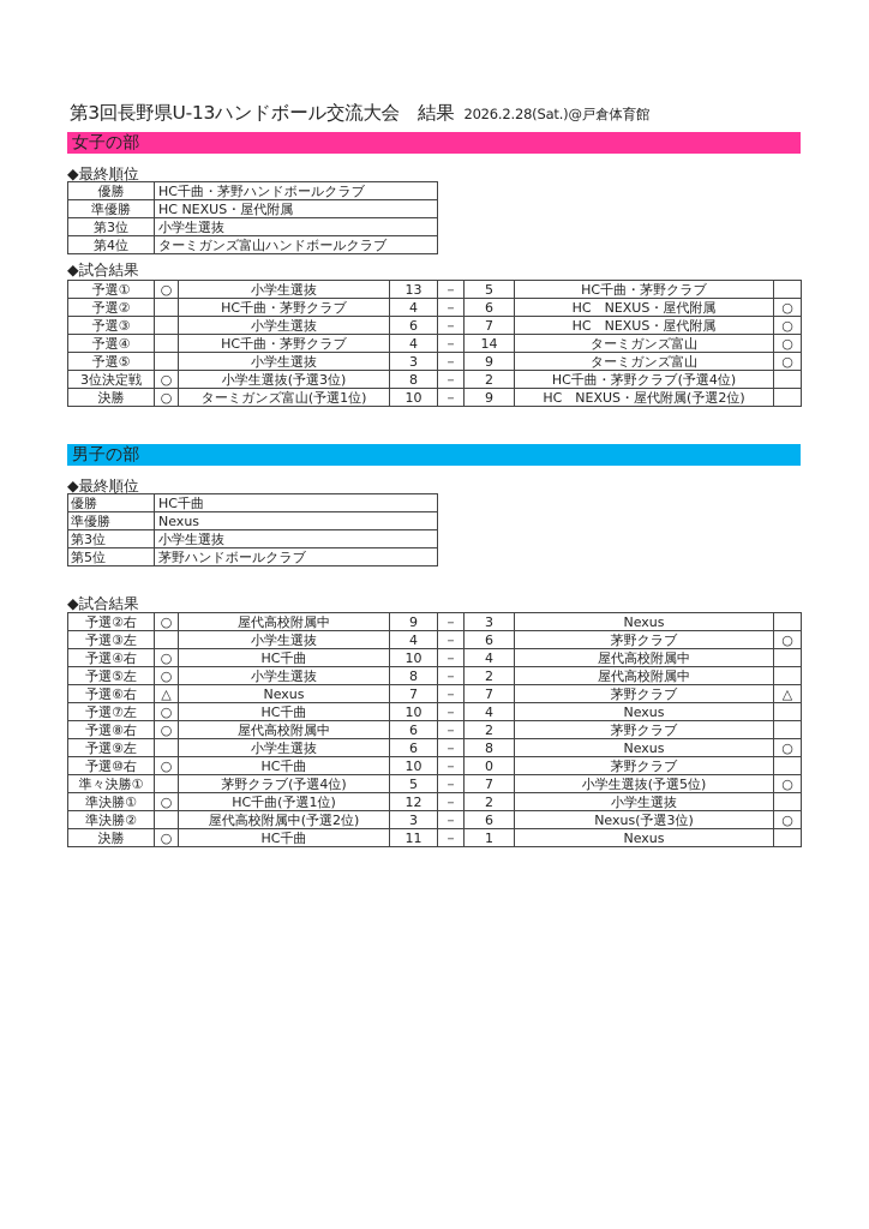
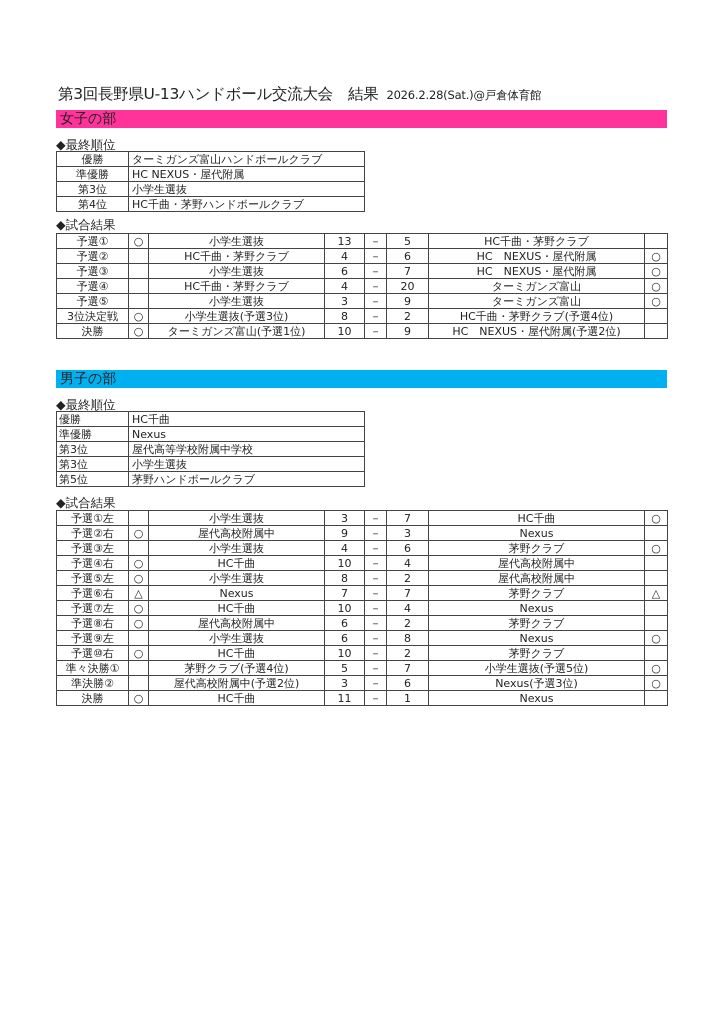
  第3回長野県U-13ハンドボール交流大会 結果 2026.2.28(Sat.)@戸倉体育館
  女子の部
  ◆最終順位
- 優勝	HC千曲・茅野ハンドボールクラブ
+ 優勝	ターミガンズ富山ハンドボールクラブ
  準優勝	HC NEXUS・屋代附属
  第3位	小学生選抜
- 第4位	ターミガンズ富山ハンドボールクラブ
+ 第4位	HC千曲・茅野ハンドボールクラブ
  ◆試合結果
  予選①	○	小学生選抜	13	－	5	HC千曲・茅野クラブ
  予選②		HC千曲・茅野クラブ	4	－	6	HC NEXUS・屋代附属	○
  予選③		小学生選抜	6	－	7	HC NEXUS・屋代附属	○
- 予選④		HC千曲・茅野クラブ	4	－	14	ターミガンズ富山	○
+ 予選④		HC千曲・茅野クラブ	4	－	20	ターミガンズ富山	○
  予選⑤		小学生選抜	3	－	9	ターミガンズ富山	○
  3位決定戦	○	小学生選抜(予選3位)	8	－	2	HC千曲・茅野クラブ(予選4位)
  決勝	○	ターミガンズ富山(予選1位)	10	－	9	HC NEXUS・屋代附属(予選2位)
  男子の部
  ◆最終順位
  優勝	HC千曲
  準優勝	Nexus
+ 第3位	屋代高等学校附属中学校
  第3位	小学生選抜
  第5位	茅野ハンドボールクラブ
  ◆試合結果
+ 予選①左		小学生選抜	3	－	7	HC千曲	○
  予選②右	○	屋代高校附属中	9	－	3	Nexus
  予選③左		小学生選抜	4	－	6	茅野クラブ	○
  予選④右	○	HC千曲	10	－	4	屋代高校附属中
  予選⑤左	○	小学生選抜	8	－	2	屋代高校附属中
  予選⑥右	△	Nexus	7	－	7	茅野クラブ	△
  予選⑦左	○	HC千曲	10	－	4	Nexus
  予選⑧右	○	屋代高校附属中	6	－	2	茅野クラブ
  予選⑨左		小学生選抜	6	－	8	Nexus	○
- 予選⑩右	○	HC千曲	10	－	0	茅野クラブ
+ 予選⑩右	○	HC千曲	10	－	2	茅野クラブ
  準々決勝①		茅野クラブ(予選4位)	5	－	7	小学生選抜(予選5位)	○
- 準決勝①	○	HC千曲(予選1位)	12	－	2	小学生選抜
  準決勝②		屋代高校附属中(予選2位)	3	－	6	Nexus(予選3位)	○
  決勝	○	HC千曲	11	－	1	Nexus
